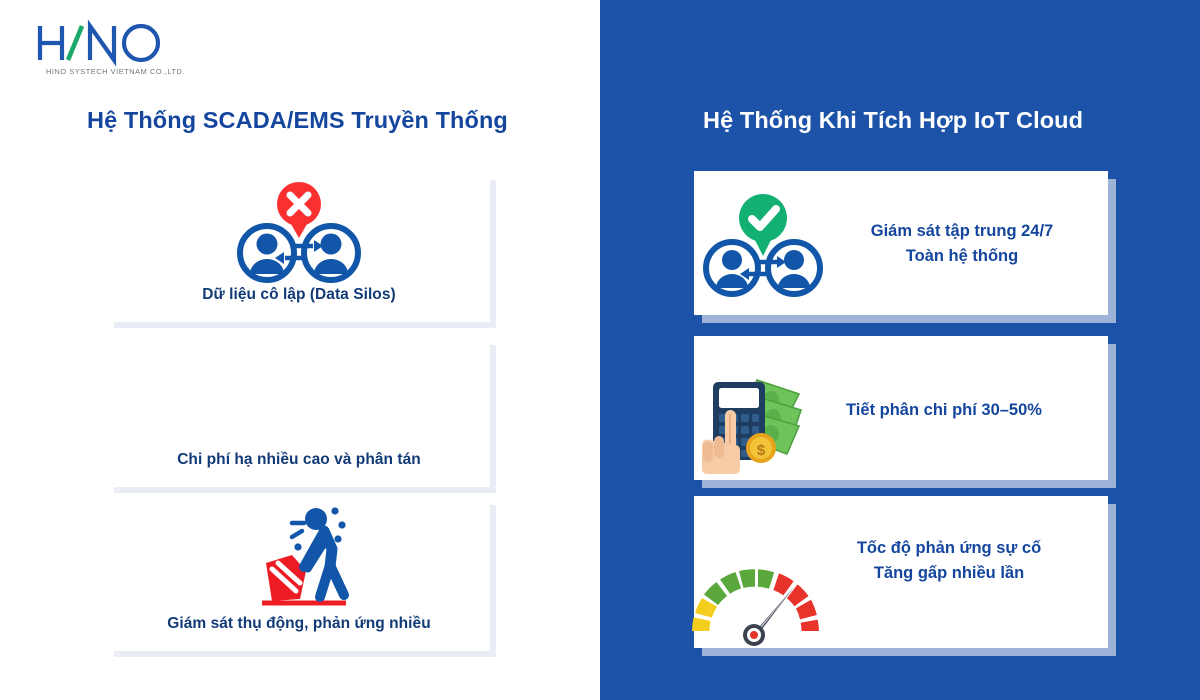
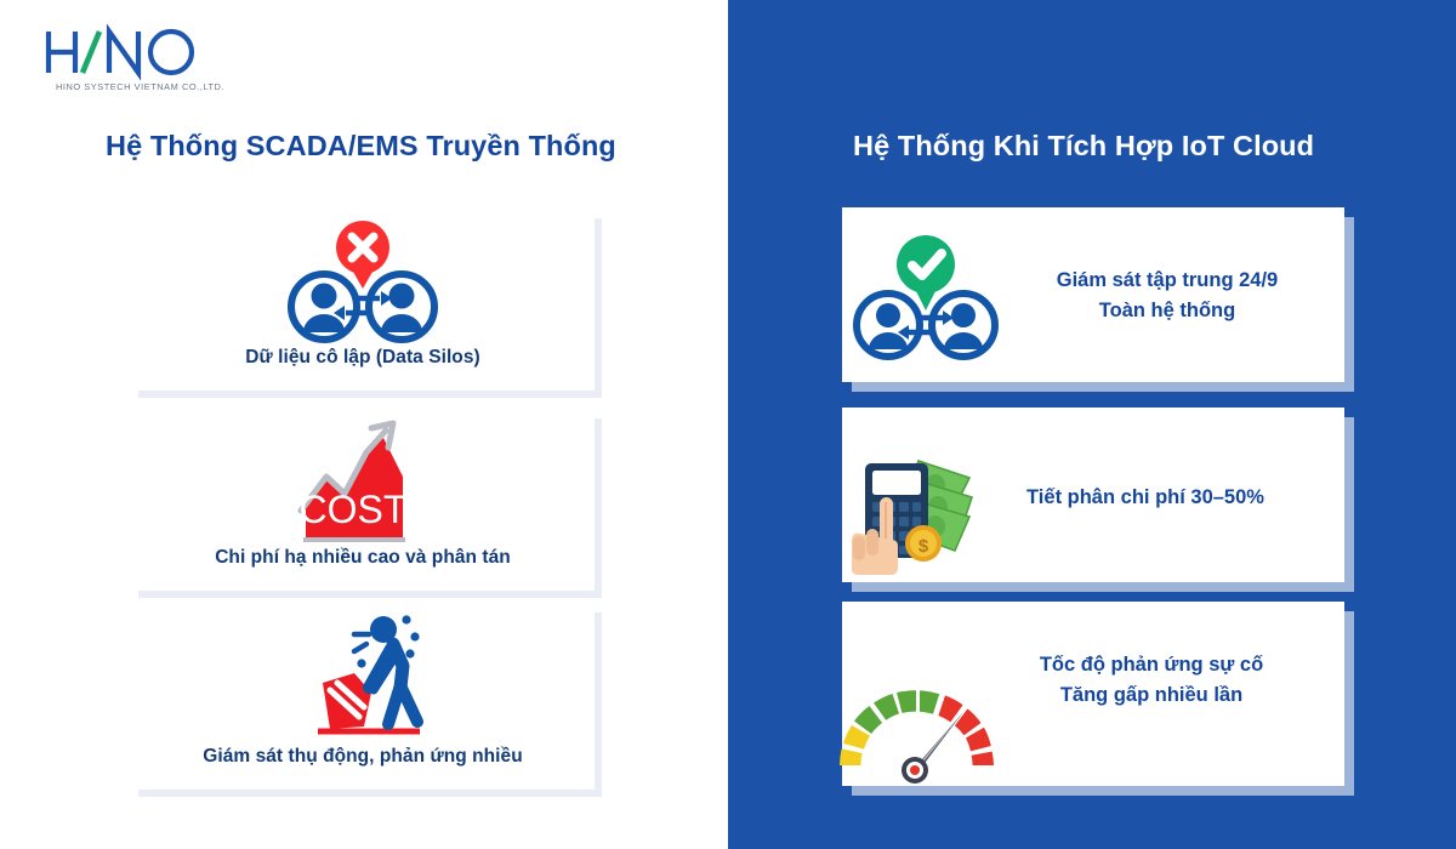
  HINO SYSTECH VIETNAM CO.,LTD.
  Hệ Thống SCADA/EMS Truyền Thống
  Hệ Thống Khi Tích Hợp IoT Cloud
  Dữ liệu cô lập (Data Silos)
+ COST
  Chi phí hạ nhiều cao và phân tán
  Giám sát thụ động, phản ứng nhiều
- Giám sát tập trung 24/7
+ Giám sát tập trung 24/9
  Toàn hệ thống
  $
  Tiết phân chi phí 30–50%
  Tốc độ phản ứng sự cố
  Tăng gấp nhiều lần
